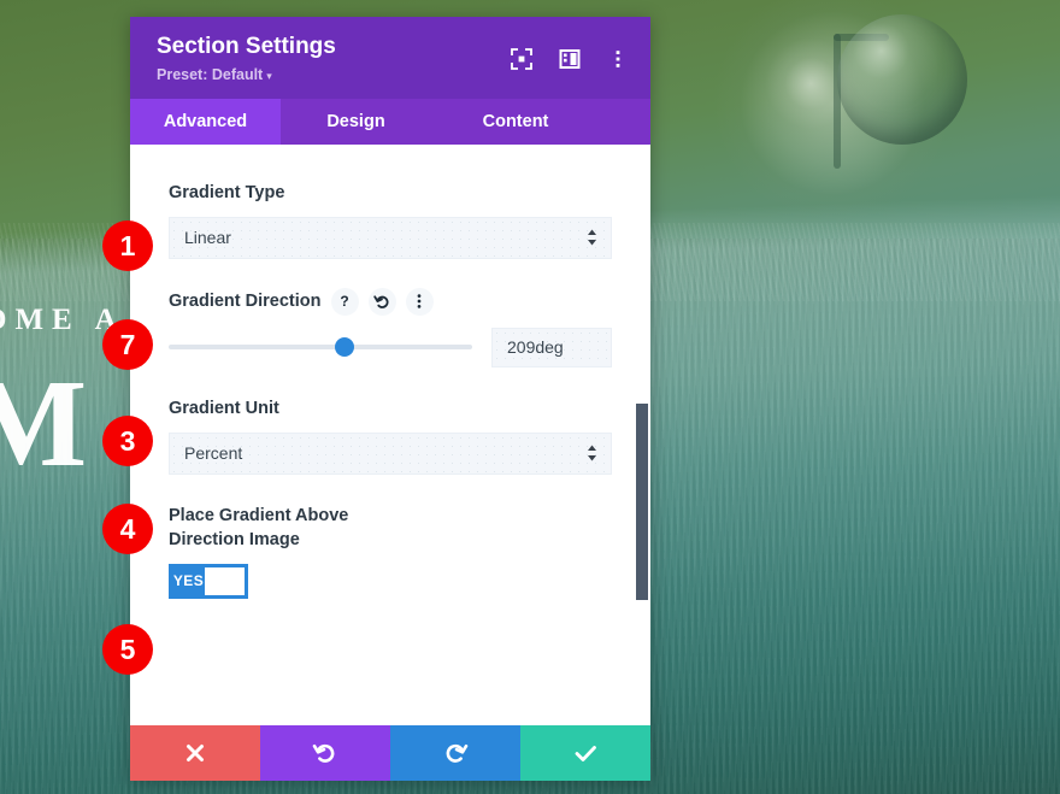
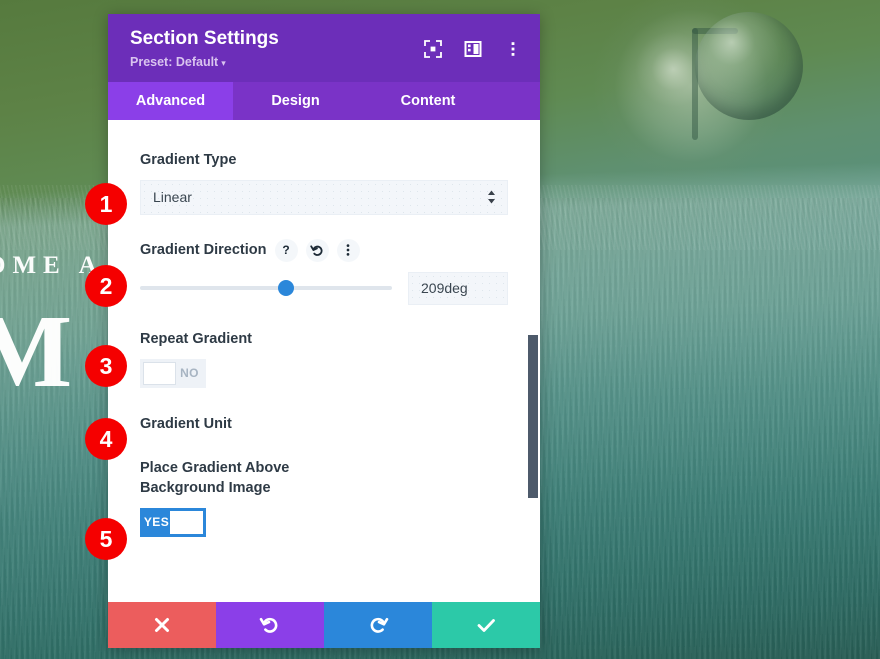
  ME A
  Section Settings
  Preset: Default ▾
  Advanced
  Design
  Content
  Gradient Type
  Linear
  Gradient Direction
  ?
  209deg
+ Repeat Gradient
+ NO
  Gradient Unit
- Percent
- Place Gradient Above Direction Image
+ Place Gradient Above Background Image
  YES
  1
- 7
+ 2
  3
  4
  5
